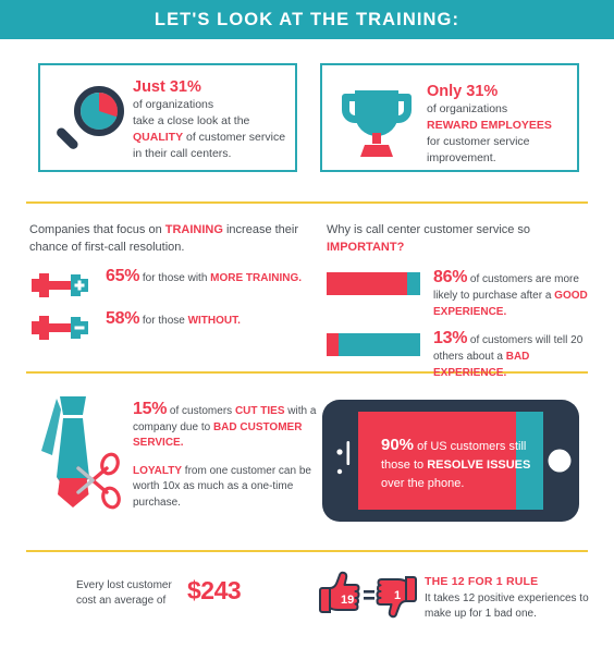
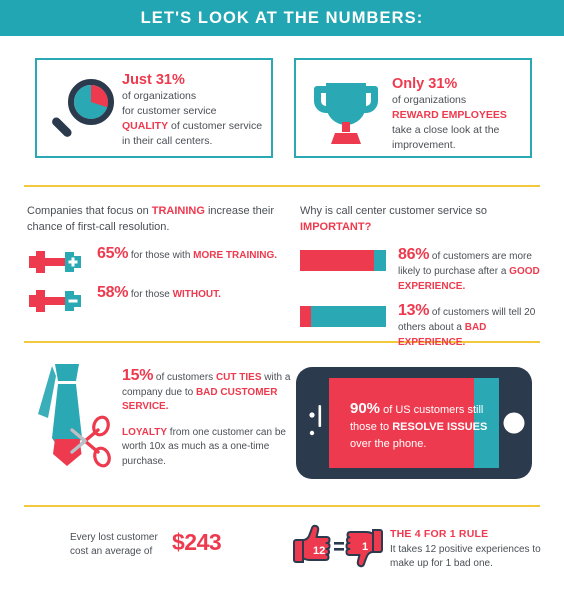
- LET'S LOOK AT THE TRAINING:
+ LET'S LOOK AT THE NUMBERS:
  Just 31%
  of organizations
- take a close look at the
+ for customer service
  QUALITY of customer service
  in their call centers.
  Only 31%
  of organizations
  REWARD EMPLOYEES
- for customer service
+ take a close look at the
  improvement.
  Companies that focus on TRAINING increase their chance of first-call resolution.
  65% for those with MORE TRAINING.
  58% for those WITHOUT.
  Why is call center customer service so IMPORTANT?
  86% of customers are more likely to purchase after a GOOD EXPERIENCE.
  13% of customers will tell 20 others about a BAD EXPERIENCE.
  15% of customers CUT TIES with a company due to BAD CUSTOMER SERVICE.
  LOYALTY from one customer can be worth 10x as much as a one-time purchase.
  90% of US customers still those to RESOLVE ISSUES over the phone.
  Every lost customer
  cost an average of
  $243
- 19
+ 12
  1
- THE 12 FOR 1 RULE
+ THE 4 FOR 1 RULE
  It takes 12 positive experiences to make up for 1 bad one.
